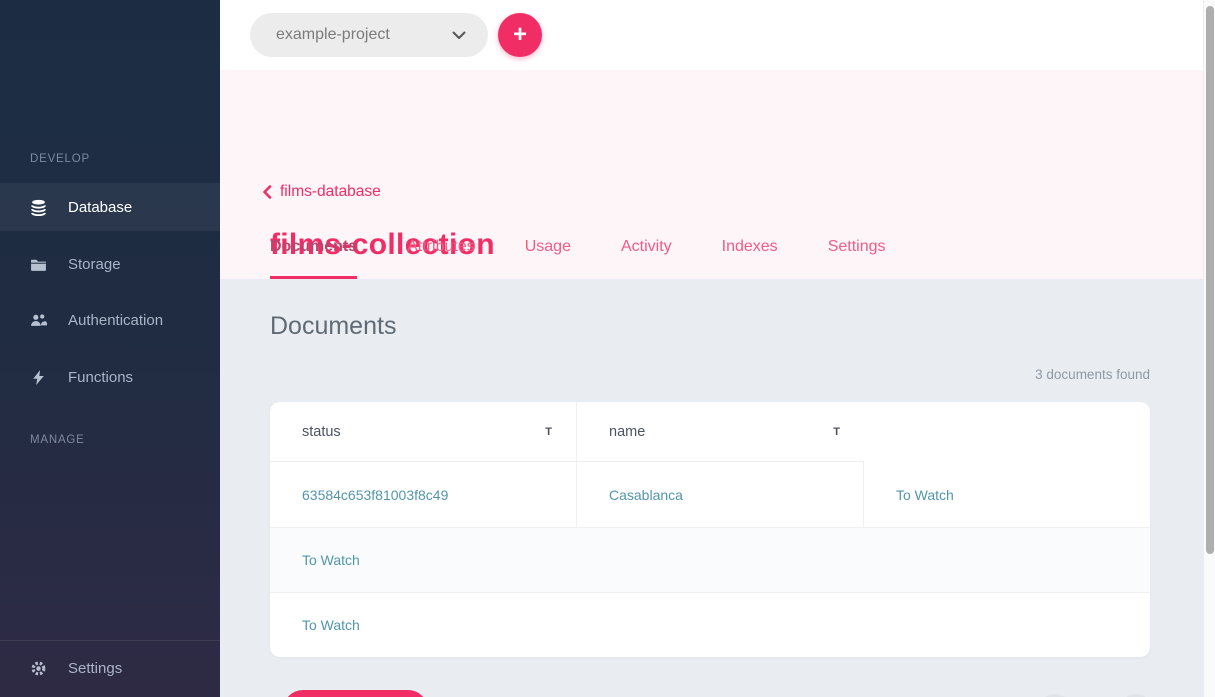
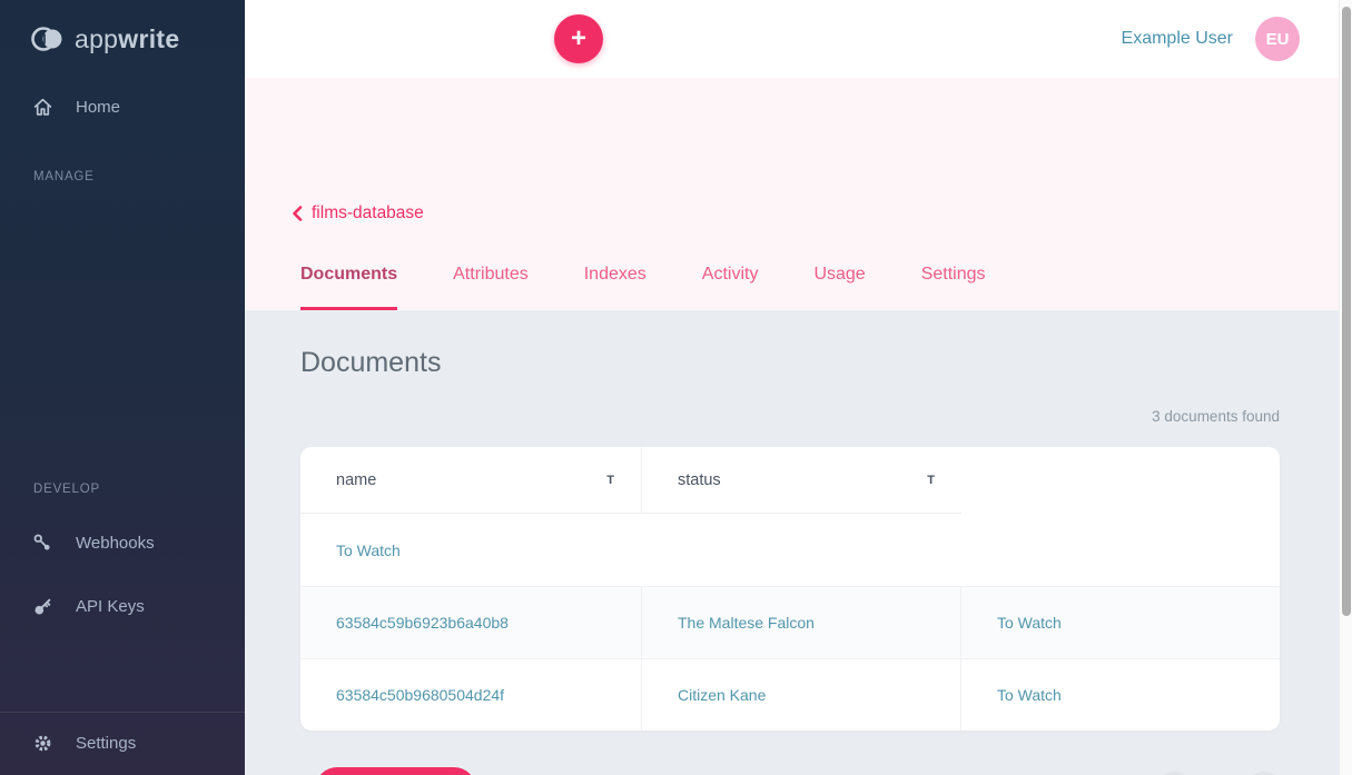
+ appwrite
+ Home
- DEVELOP
+ MANAGE
- Database
- Storage
- Authentication
- Functions
- MANAGE
+ DEVELOP
+ Webhooks
+ API Keys
  Settings
- example-project
  +
+ Example User
+ EU
  films-database
- films-collection
  Documents
  Attributes
- Usage
+ Indexes
  Activity
- Indexes
+ Usage
  Settings
  Documents
  3 documents found
- status
+ name
  T
- name
+ status
  T
- 63584c653f81003f8c49
- Casablanca
  To Watch
+ 63584c59b6923b6a40b8
+ The Maltese Falcon
  To Watch
+ 63584c50b9680504d24f
+ Citizen Kane
  To Watch
